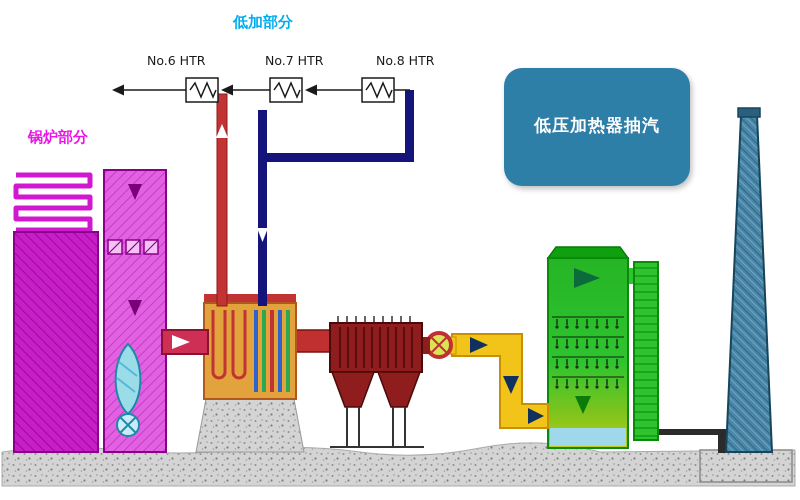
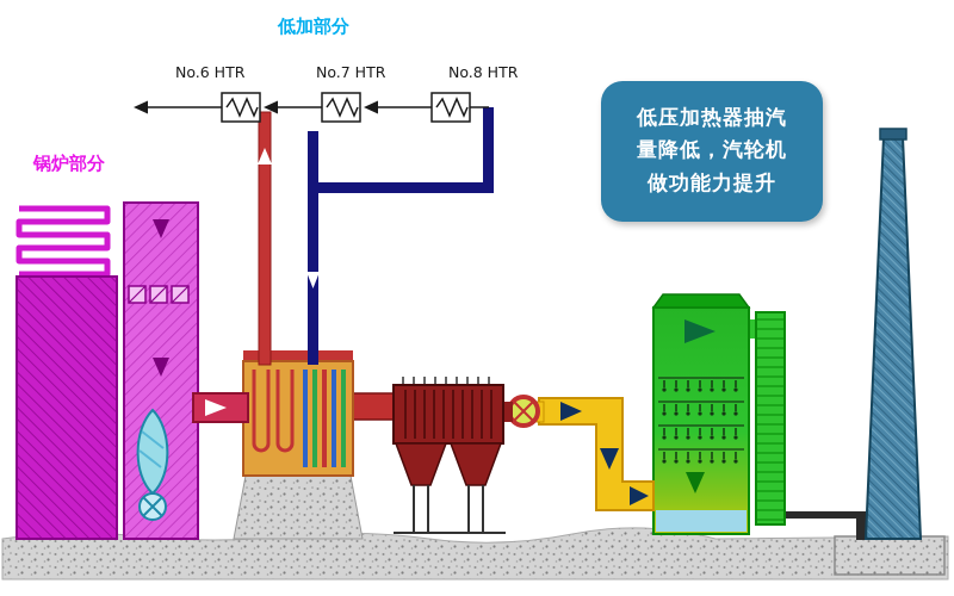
  低加部分
  锅炉部分
  No.6 HTR
  No.7 HTR
  No.8 HTR
  低压加热器抽汽
+ 量降低，汽轮机
+ 做功能力提升
